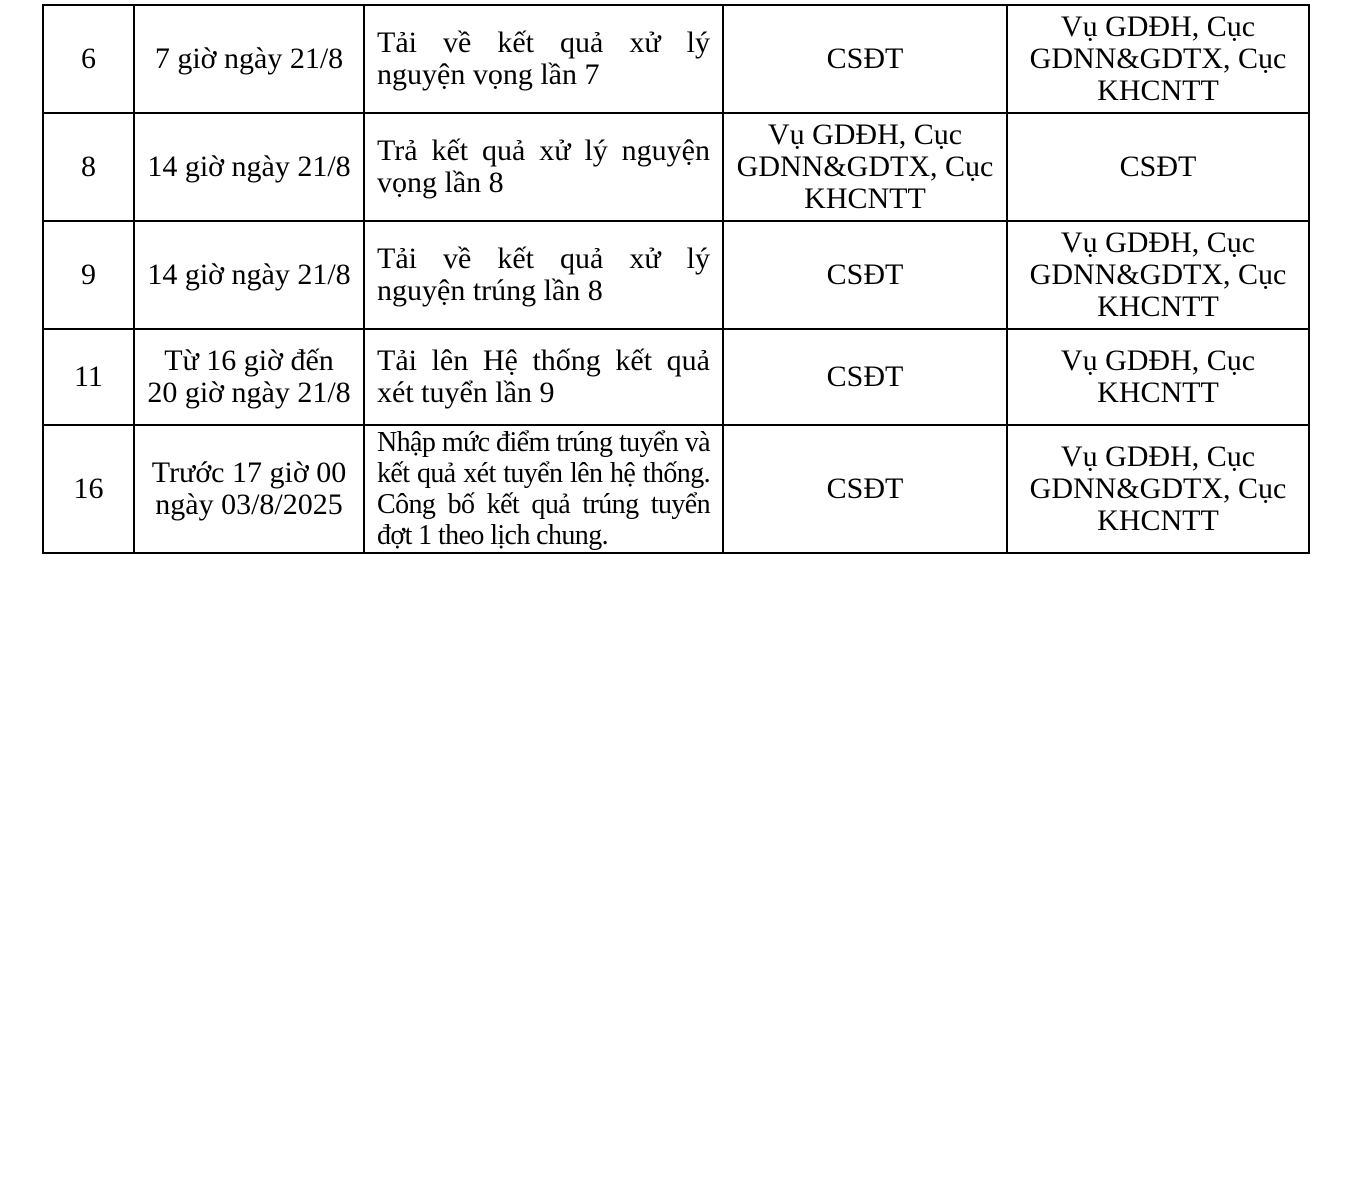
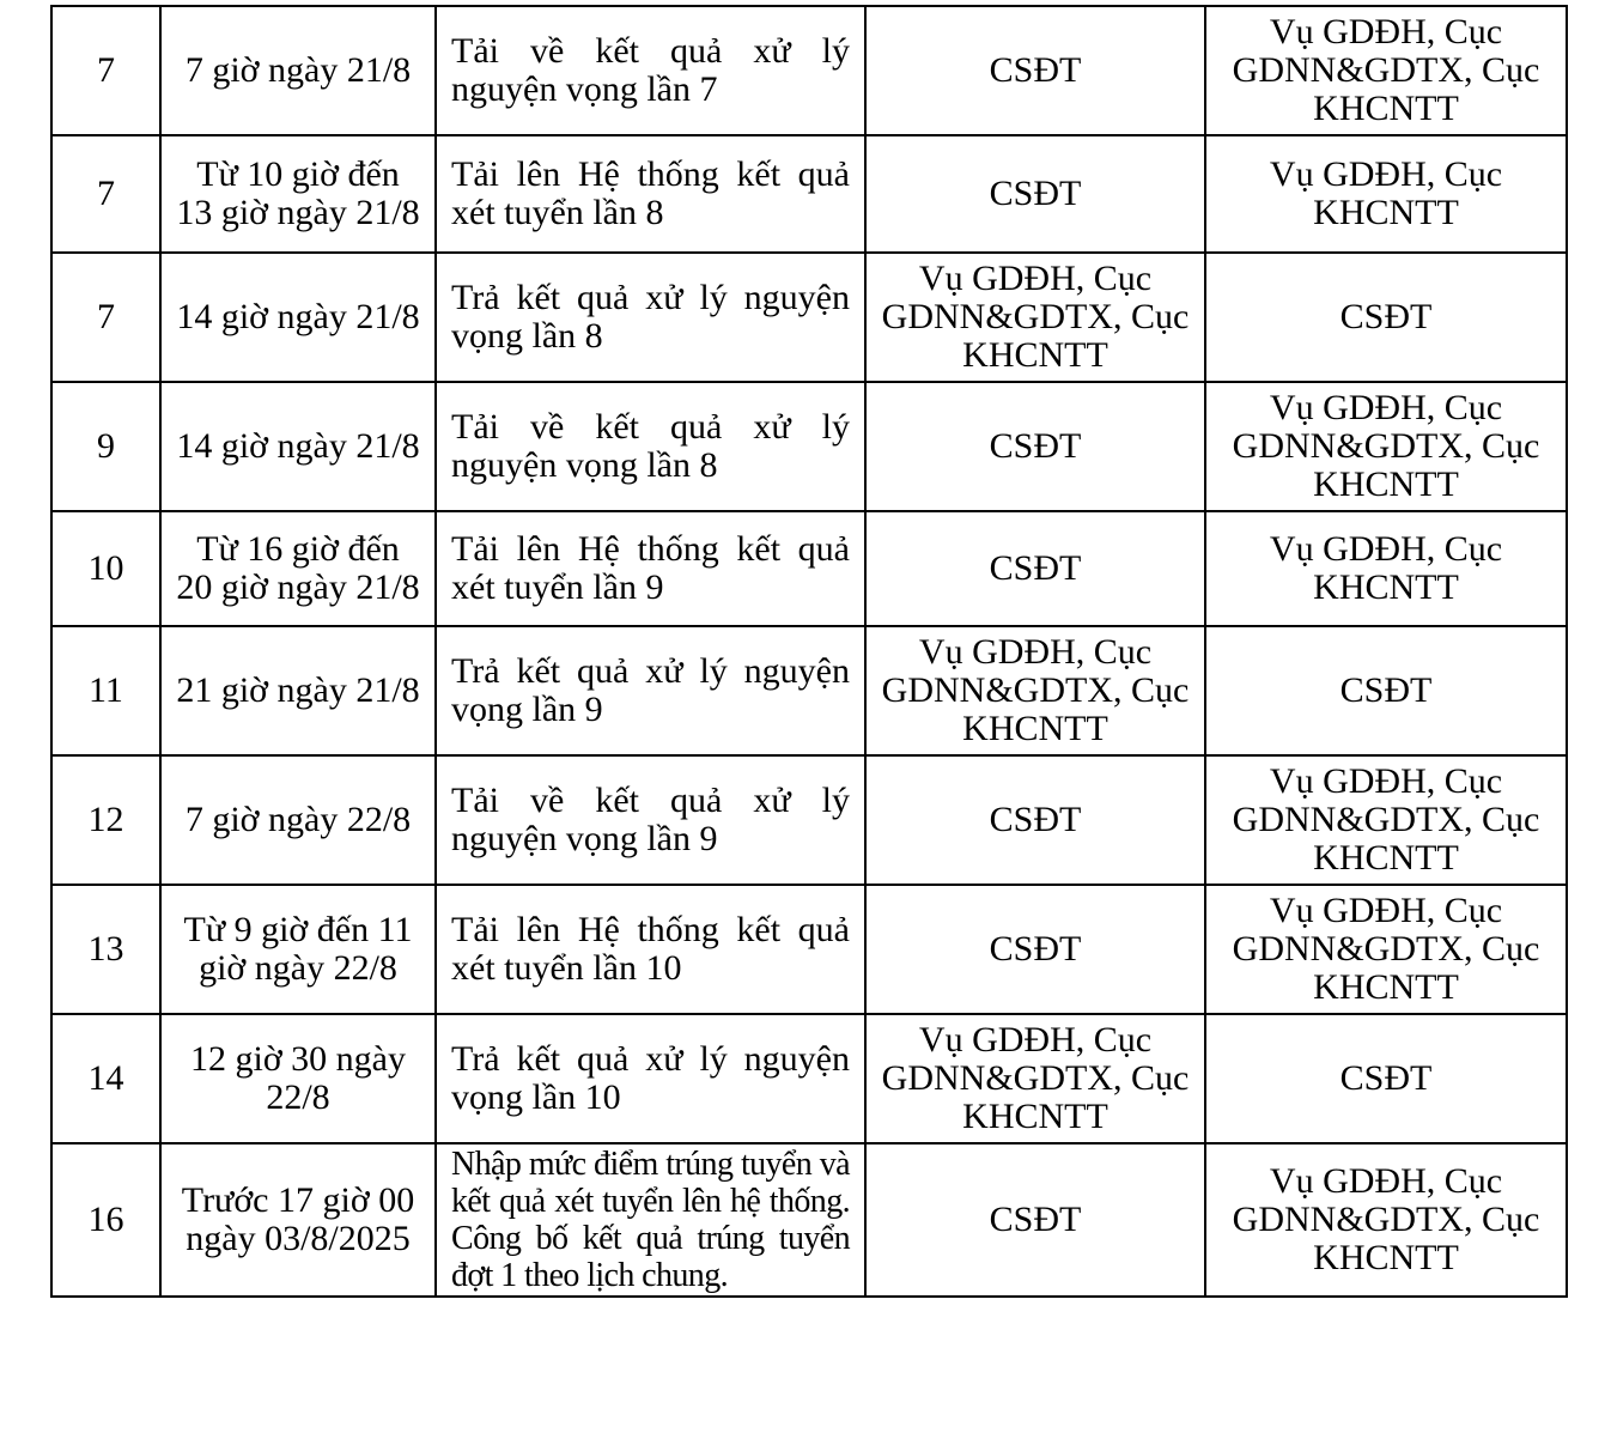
- 6	7 giờ ngày 21/8	Tải về kết quả xử lý nguyện vọng lần 7	CSĐT	Vụ GDĐH, Cục GDNN&GDTX, Cục KHCNTT
+ 7	7 giờ ngày 21/8	Tải về kết quả xử lý nguyện vọng lần 7	CSĐT	Vụ GDĐH, Cục GDNN&GDTX, Cục KHCNTT
+ 7	Từ 10 giờ đến 13 giờ ngày 21/8	Tải lên Hệ thống kết quả xét tuyển lần 8	CSĐT	Vụ GDĐH, Cục KHCNTT
- 8	14 giờ ngày 21/8	Trả kết quả xử lý nguyện vọng lần 8	Vụ GDĐH, Cục GDNN&GDTX, Cục KHCNTT	CSĐT
+ 7	14 giờ ngày 21/8	Trả kết quả xử lý nguyện vọng lần 8	Vụ GDĐH, Cục GDNN&GDTX, Cục KHCNTT	CSĐT
- 9	14 giờ ngày 21/8	Tải về kết quả xử lý nguyện trúng lần 8	CSĐT	Vụ GDĐH, Cục GDNN&GDTX, Cục KHCNTT
+ 9	14 giờ ngày 21/8	Tải về kết quả xử lý nguyện vọng lần 8	CSĐT	Vụ GDĐH, Cục GDNN&GDTX, Cục KHCNTT
- 11	Từ 16 giờ đến 20 giờ ngày 21/8	Tải lên Hệ thống kết quả xét tuyển lần 9	CSĐT	Vụ GDĐH, Cục KHCNTT
+ 10	Từ 16 giờ đến 20 giờ ngày 21/8	Tải lên Hệ thống kết quả xét tuyển lần 9	CSĐT	Vụ GDĐH, Cục KHCNTT
+ 11	21 giờ ngày 21/8	Trả kết quả xử lý nguyện vọng lần 9	Vụ GDĐH, Cục GDNN&GDTX, Cục KHCNTT	CSĐT
+ 12	7 giờ ngày 22/8	Tải về kết quả xử lý nguyện vọng lần 9	CSĐT	Vụ GDĐH, Cục GDNN&GDTX, Cục KHCNTT
+ 13	Từ 9 giờ đến 11 giờ ngày 22/8	Tải lên Hệ thống kết quả xét tuyển lần 10	CSĐT	Vụ GDĐH, Cục GDNN&GDTX, Cục KHCNTT
+ 14	12 giờ 30 ngày 22/8	Trả kết quả xử lý nguyện vọng lần 10	Vụ GDĐH, Cục GDNN&GDTX, Cục KHCNTT	CSĐT
  16	Trước 17 giờ 00 ngày 03/8/2025	Nhập mức điểm trúng tuyển và kết quả xét tuyển lên hệ thống. Công bố kết quả trúng tuyển đợt 1 theo lịch chung.	CSĐT	Vụ GDĐH, Cục GDNN&GDTX, Cục KHCNTT
